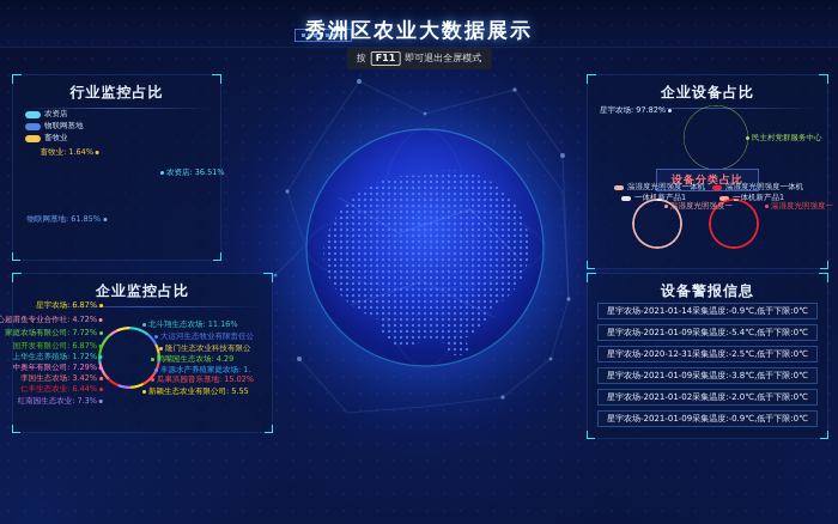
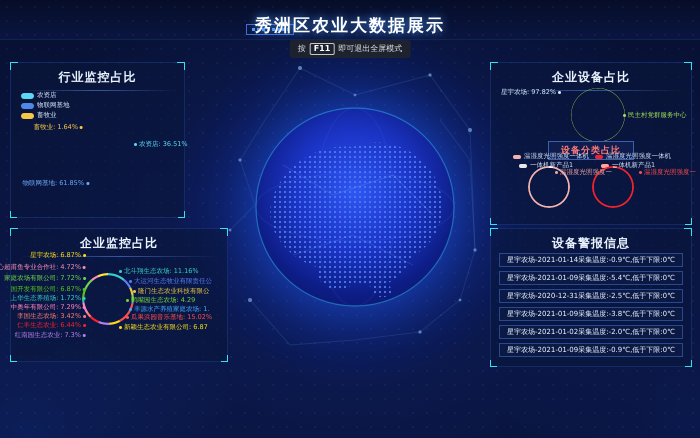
  秀洲区农业大数据展示
  按
  F11
  即可退出全屏模式
  行业监控占比
  农资店
  物联网基地
  畜牧业
  畜牧业: 1.64%
  农资店: 36.51%
  物联网基地: 61.85%
  企业监控占比
  星宇农场: 6.87%
  心超甫鱼专业合作社: 4.72%
  家庭农场有限公司: 7.72%
  国开发有限公司: 6.87%
  上华生态养殖场: 1.72%
  中奥年有限公司: 7.29%
  李国生态农场: 3.42%
  仁丰生态农业: 6.44%
  红南园生态农业: 7.3%
  北斗翔生态农场: 11.16%
  大运河生态牧业有限责任公
  隆门生态农业科技有限公
  鸭嘴园生态农场: 4.29
  丰源水产养殖家庭农场: 1.
  瓜果浜园音乐基地: 15.02%
- 新颖生态农业有限公司: 5.55
+ 新颖生态农业有限公司: 6.87
  企业设备占比
  设备分类占比
  温湿度光照强度一体机
  一体机新产品1
  温湿度光照强度一体机
  一体机新产品1
  星宇农场: 97.82%
  民主村党群服务中心
  温湿度光照强度一
  温湿度光照强度一
  设备警报信息
  星宇农场-2021-01-14采集温度:-0.9℃,低于下限:0℃
  星宇农场-2021-01-09采集温度:-5.4℃,低于下限:0℃
  星宇农场-2020-12-31采集温度:-2.5℃,低于下限:0℃
  星宇农场-2021-01-09采集温度:-3.8℃,低于下限:0℃
  星宇农场-2021-01-02采集温度:-2.0℃,低于下限:0℃
  星宇农场-2021-01-09采集温度:-0.9℃,低于下限:0℃
